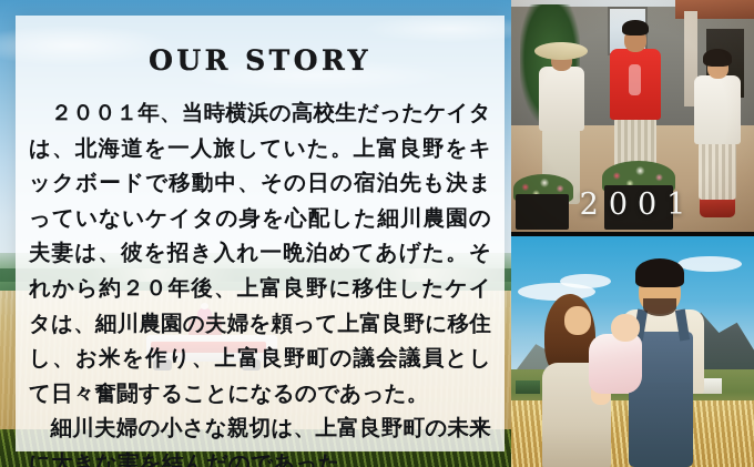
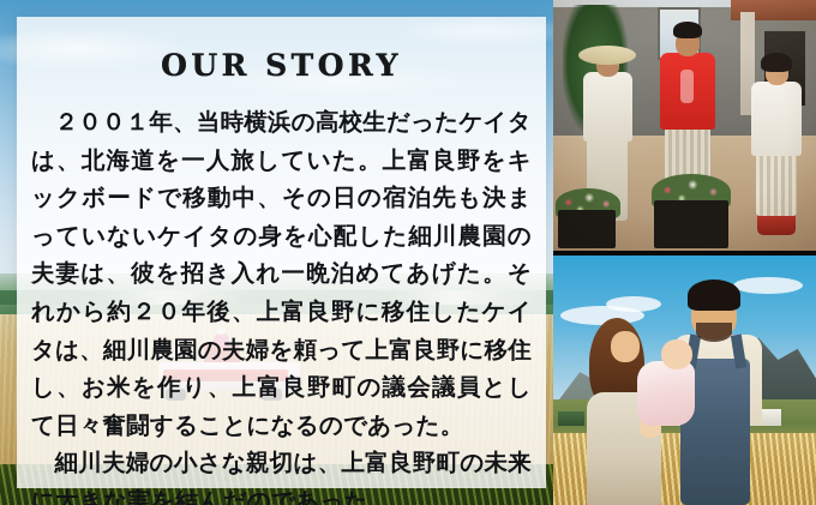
  OUR STORY
  ２００１年、当時横浜の高校生だったケイタは、北海道を一人旅していた。上富良野をキックボードで移動中、その日の宿泊先も決まっていないケイタの身を心配した細川農園の夫妻は、彼を招き入れ一晩泊めてあげた。それから約２０年後、上富良野に移住したケイタは、細川農園の夫婦を頼って上富良野に移住し、お米を作り、上富良野町の議会議員として日々奮闘することになるのであった。
  細川夫婦の小さな親切は、上富良野町の未来に大きな実を結んだのであった。
- 2001
